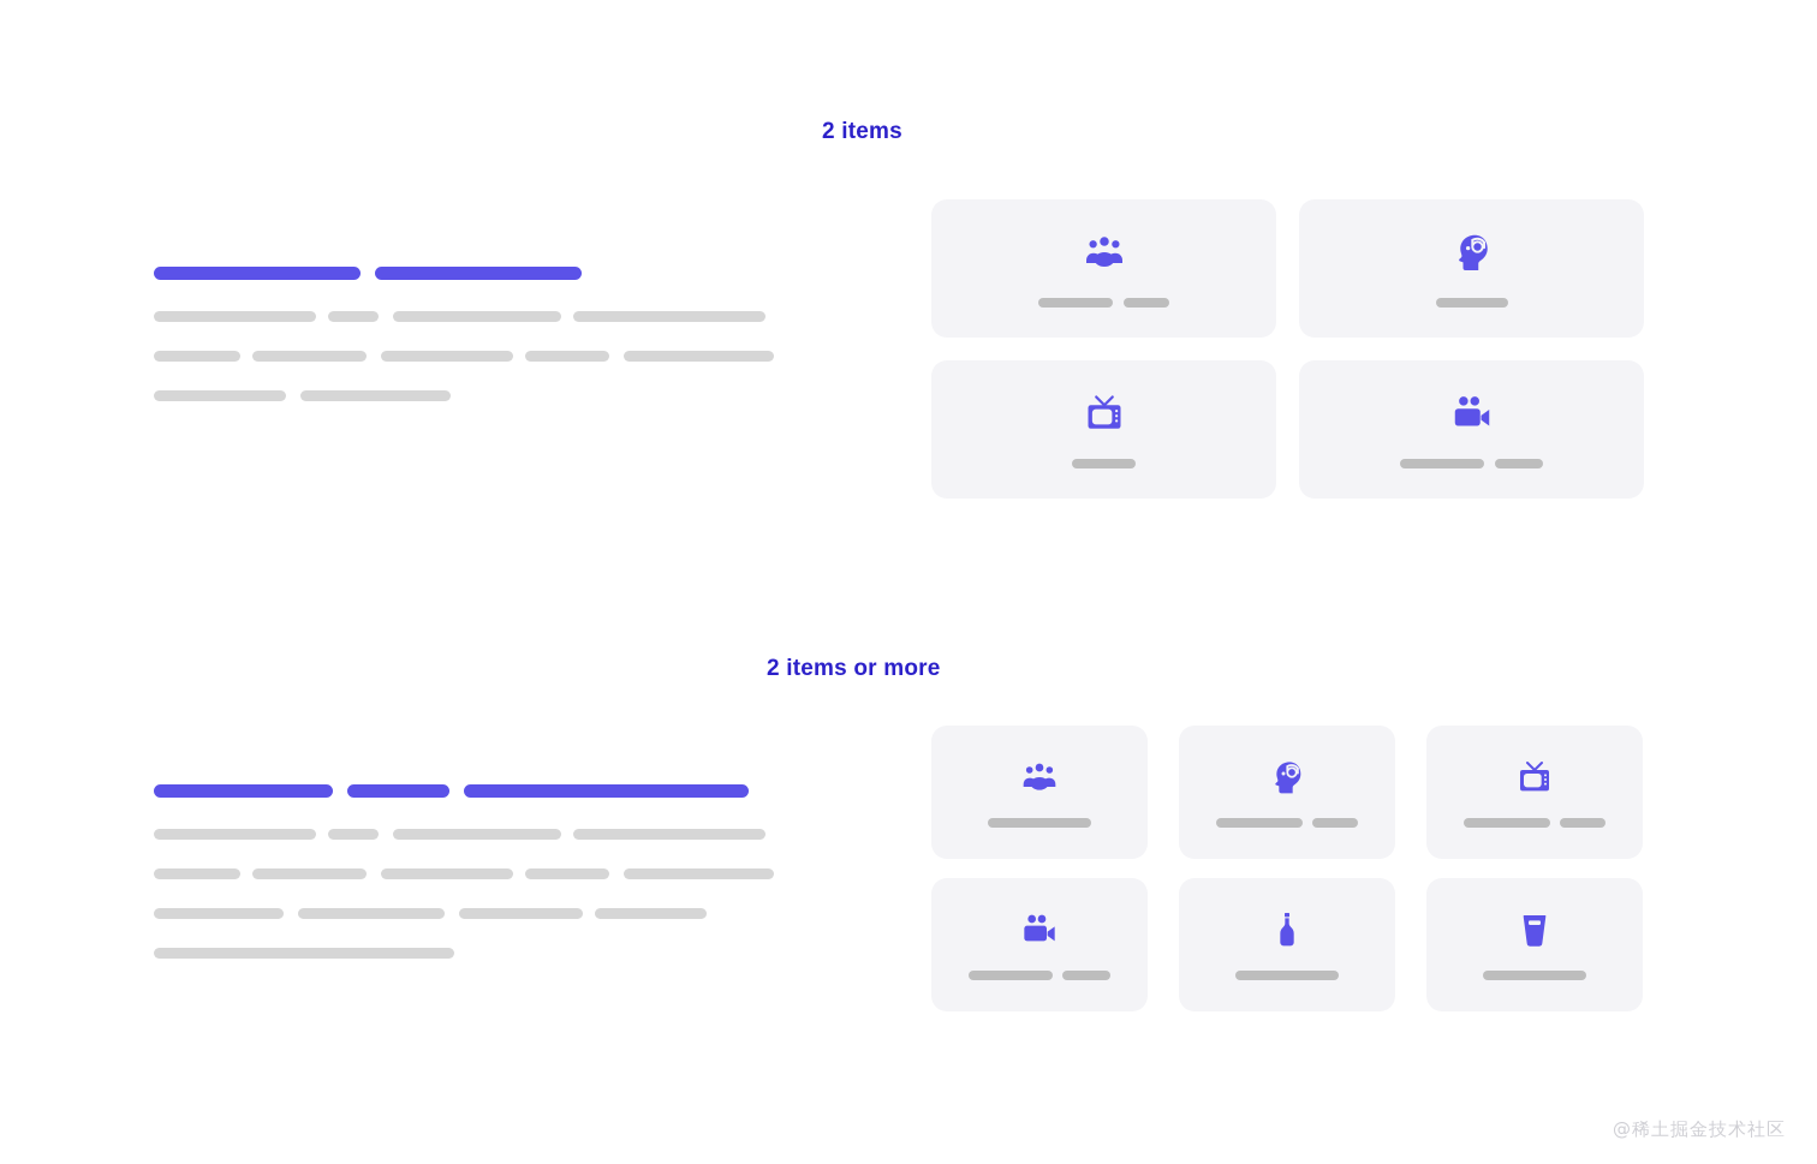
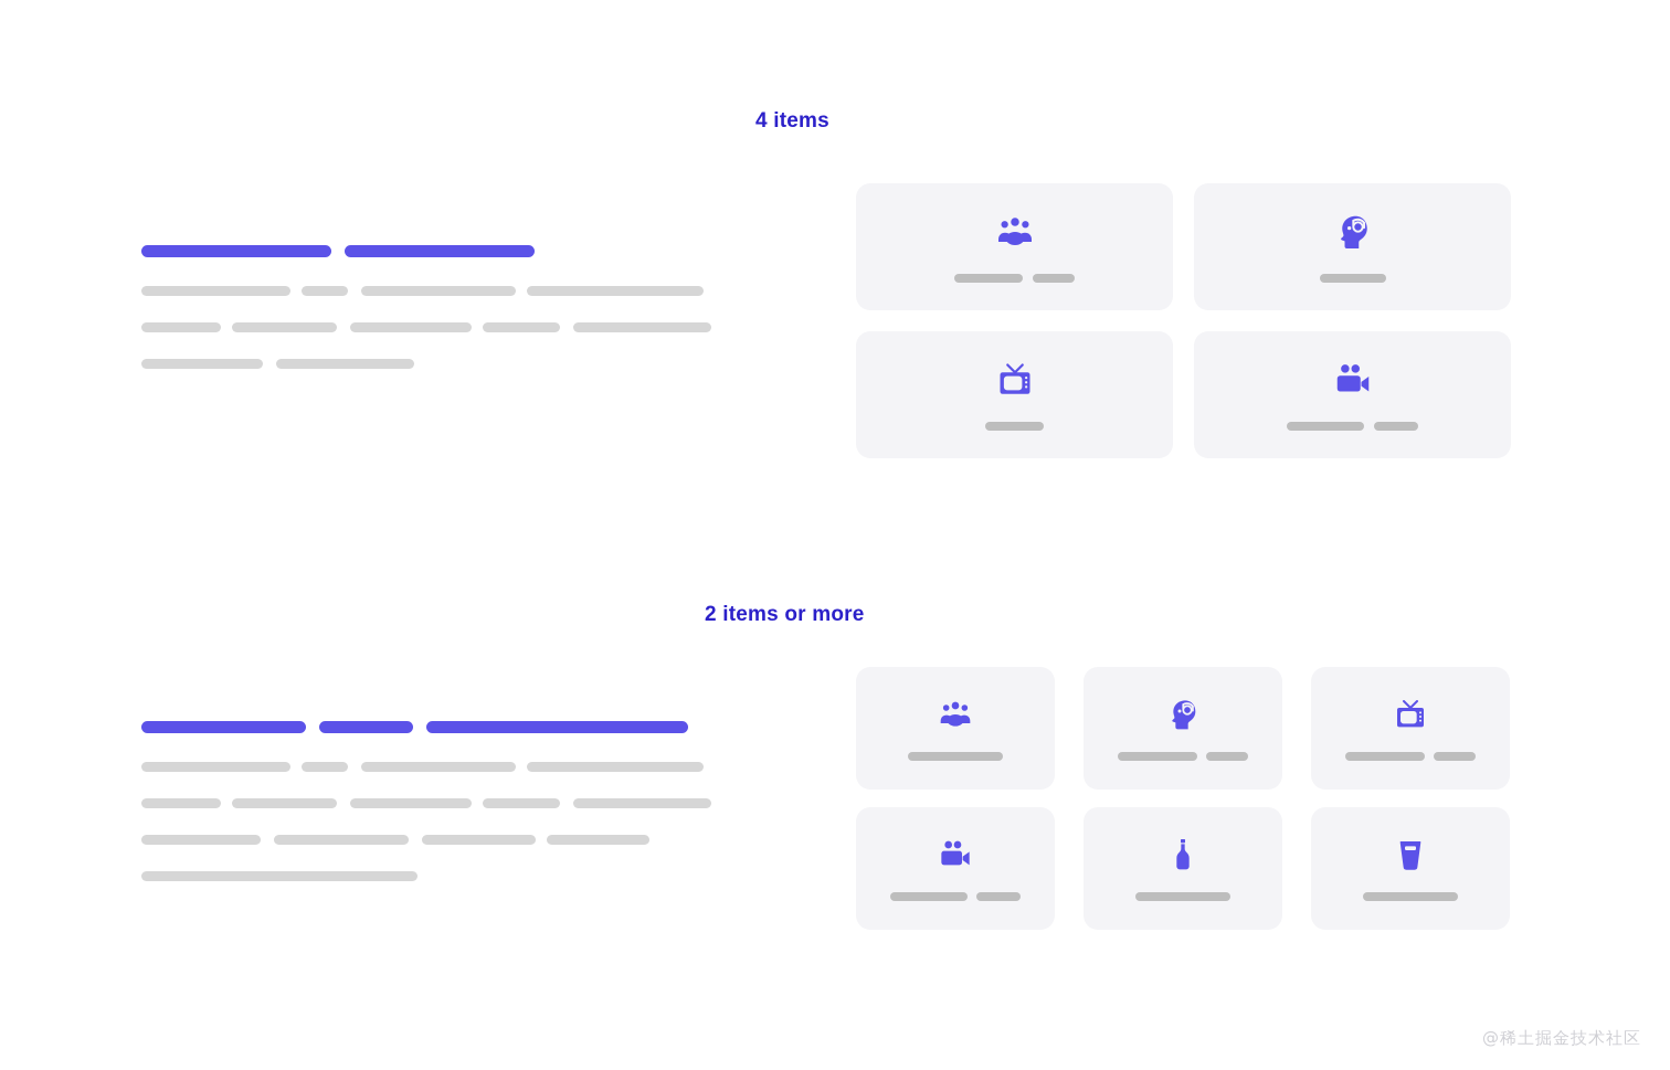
- 2 items
+ 4 items
  2 items or more
  @稀土掘金技术社区
